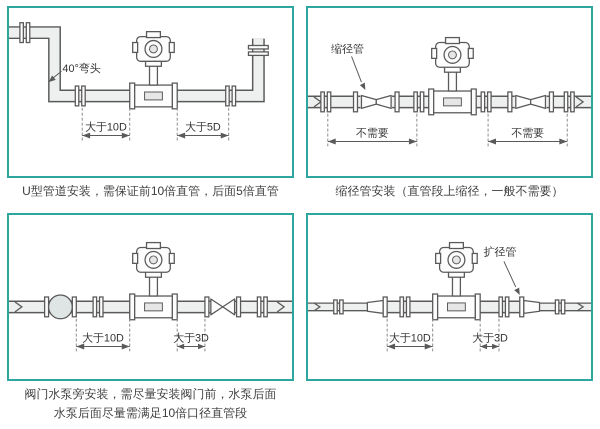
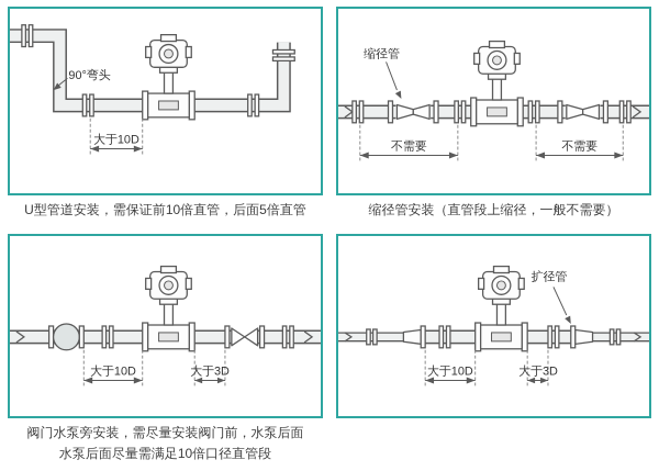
- 40°弯头
+ 90°弯头
  大于10D
- 大于5D
  U型管道安装，需保证前10倍直管，后面5倍直管
  缩径管
  不需要
  不需要
  缩径管安装（直管段上缩径，一般不需要）
  大于10D
  大于3D
  阀门水泵旁安装，需尽量安装阀门前，水泵后面
  水泵后面尽量需满足10倍口径直管段
  扩径管
  大于10D
  大于3D
